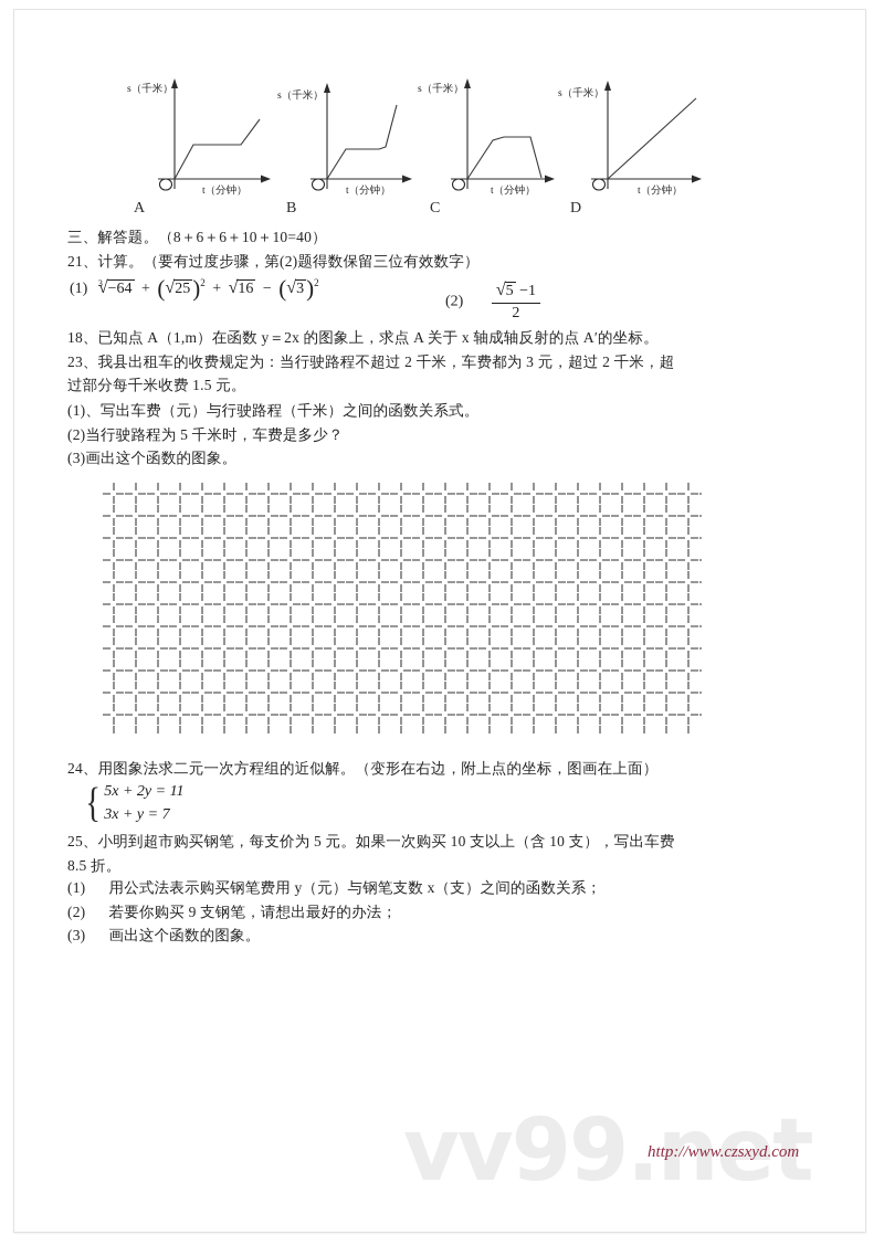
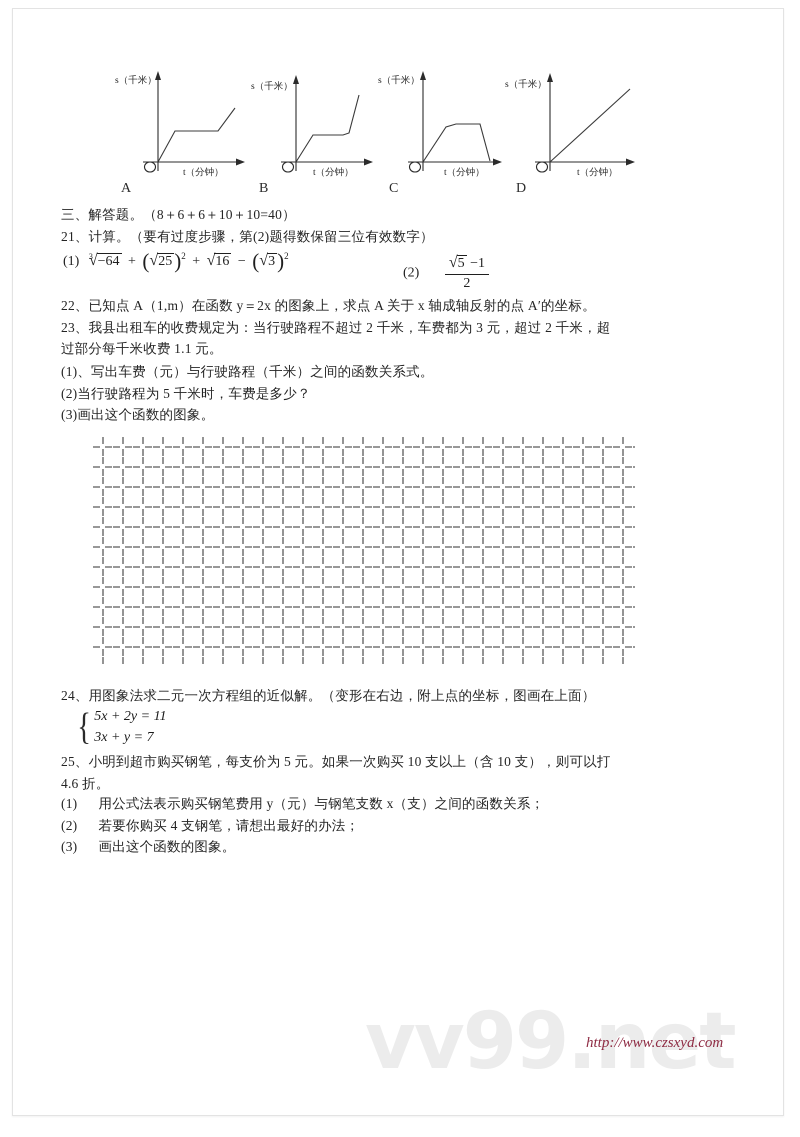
  s（千米）
  t（分钟）
  s（千米）
  t（分钟）
  s（千米）
  t（分钟）
  s（千米）
  t（分钟）
  A
  B
  C
  D
  三、解答题。（8＋6＋6＋10＋10=40）
  21、计算。（要有过度步骤，第(2)题得数保留三位有效数字）
  (1) 3√−64 + (√25 )2 + √16 − (√3 )2
  (2)
  √5 −1
  2
- 18、已知点 A（1,m）在函数 y＝2x 的图象上，求点 A 关于 x 轴成轴反射的点 A′的坐标。
+ 22、已知点 A（1,m）在函数 y＝2x 的图象上，求点 A 关于 x 轴成轴反射的点 A′的坐标。
  23、我县出租车的收费规定为：当行驶路程不超过 2 千米，车费都为 3 元，超过 2 千米，超
- 过部分每千米收费 1.5 元。
+ 过部分每千米收费 1.1 元。
  (1)、写出车费（元）与行驶路程（千米）之间的函数关系式。
  (2)当行驶路程为 5 千米时，车费是多少？
  (3)画出这个函数的图象。
  24、用图象法求二元一次方程组的近似解。（变形在右边，附上点的坐标，图画在上面）
  {
  5x + 2y = 11
  3x + y = 7
- 25、小明到超市购买钢笔，每支价为 5 元。如果一次购买 10 支以上（含 10 支），写出车费
+ 25、小明到超市购买钢笔，每支价为 5 元。如果一次购买 10 支以上（含 10 支），则可以打
- 8.5 折。
+ 4.6 折。
  (1) 用公式法表示购买钢笔费用 y（元）与钢笔支数 x（支）之间的函数关系；
- (2) 若要你购买 9 支钢笔，请想出最好的办法；
+ (2) 若要你购买 4 支钢笔，请想出最好的办法；
  (3) 画出这个函数的图象。
  vv99.net
  http://www.czsxyd.com
